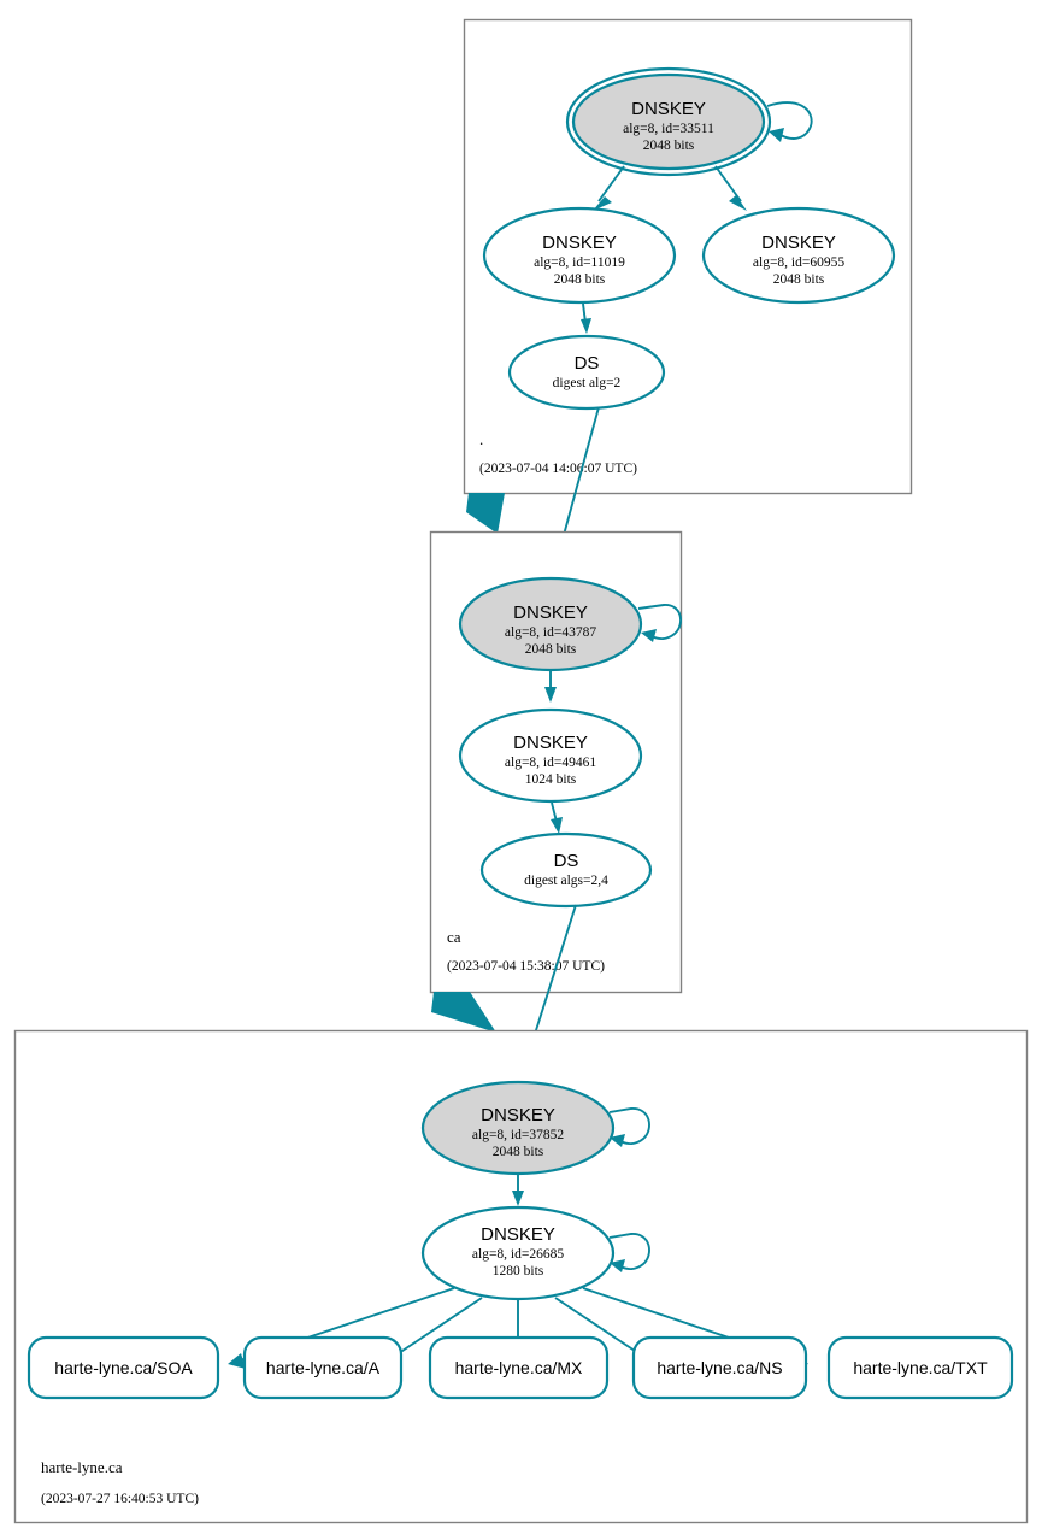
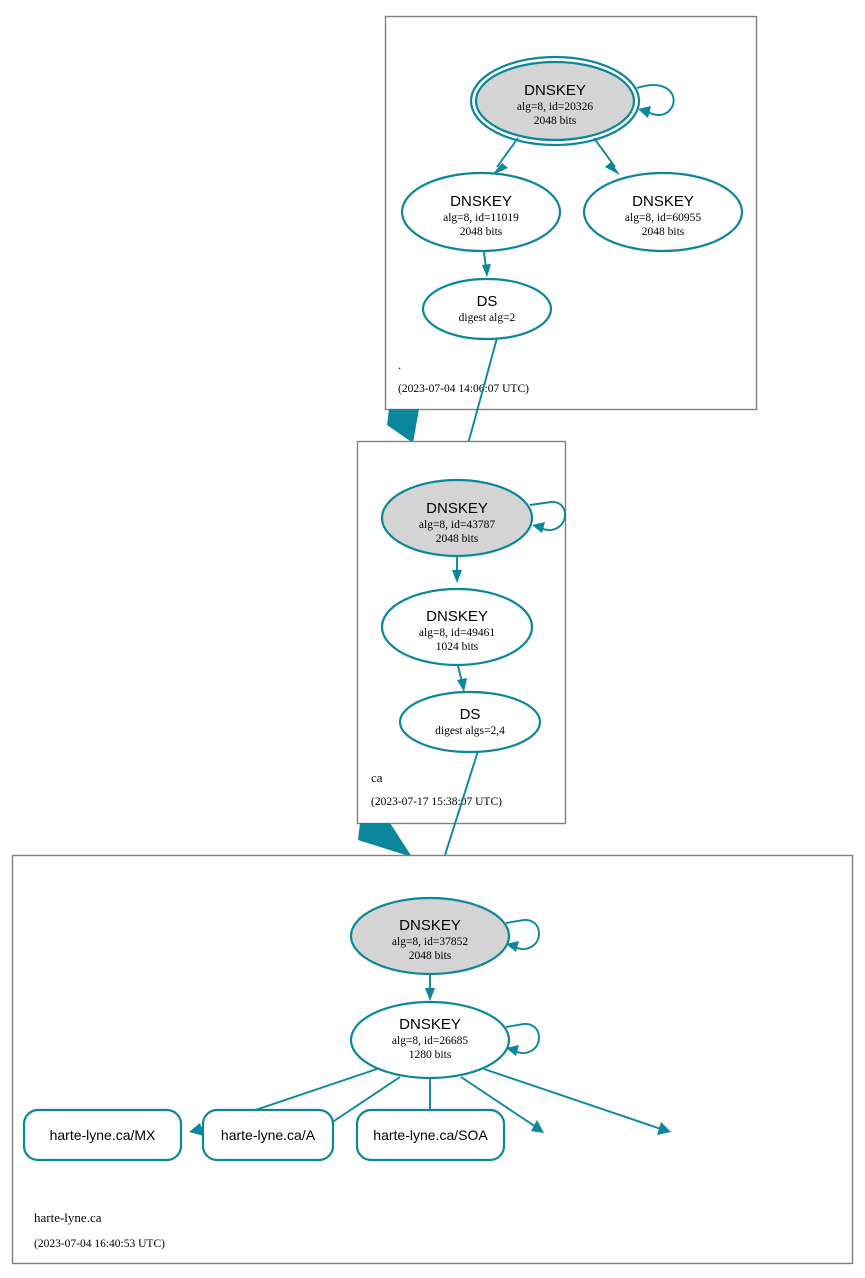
  DNSKEY
- alg=8, id=33511
+ alg=8, id=20326
  2048 bits
  DNSKEY
  alg=8, id=11019
  2048 bits
  DNSKEY
  alg=8, id=60955
  2048 bits
  DS
  digest alg=2
  .
  (2023-07-04 14:06:07 UTC)
  DNSKEY
  alg=8, id=43787
  2048 bits
  DNSKEY
  alg=8, id=49461
  1024 bits
  DS
  digest algs=2,4
  ca
- (2023-07-04 15:38:07 UTC)
+ (2023-07-17 15:38:07 UTC)
  DNSKEY
  alg=8, id=37852
  2048 bits
  DNSKEY
  alg=8, id=26685
  1280 bits
- harte-lyne.ca/SOA
+ harte-lyne.ca/MX
  harte-lyne.ca/A
- harte-lyne.ca/MX
+ harte-lyne.ca/SOA
- harte-lyne.ca/NS
- harte-lyne.ca/TXT
  harte-lyne.ca
- (2023-07-27 16:40:53 UTC)
+ (2023-07-04 16:40:53 UTC)
